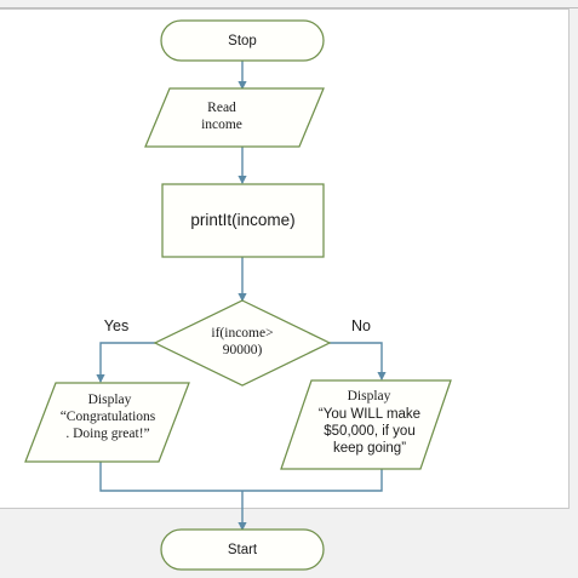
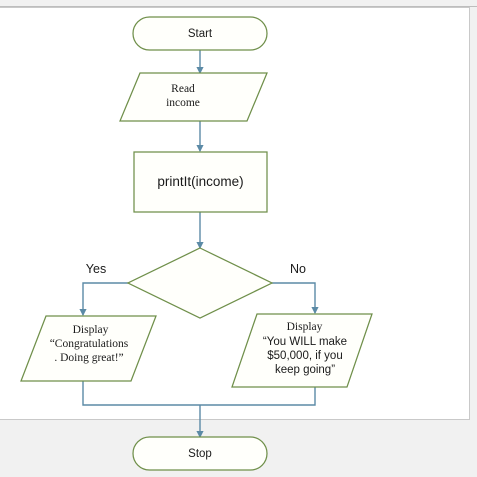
- Stop
+ Start
  Read
  income
  printIt(income)
- if(income>
- 90000)
  Yes
  No
  Display
  “Congratulations
  . Doing great!”
  Display
  “You WILL make
  $50,000, if you
  keep going”
- Start
+ Stop
